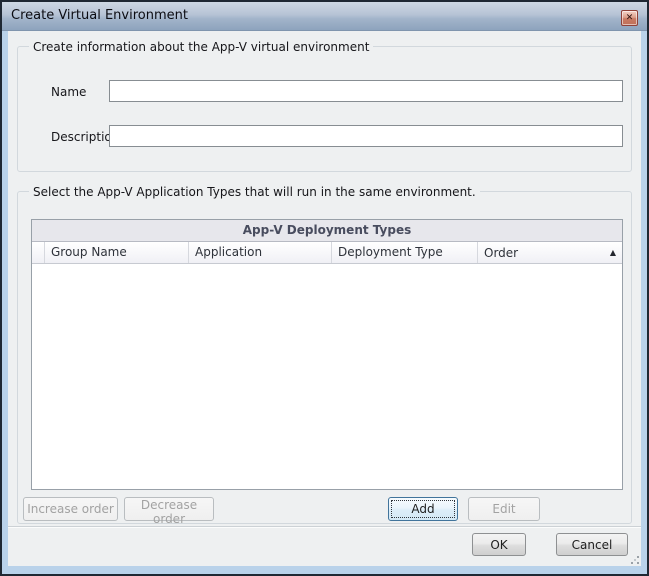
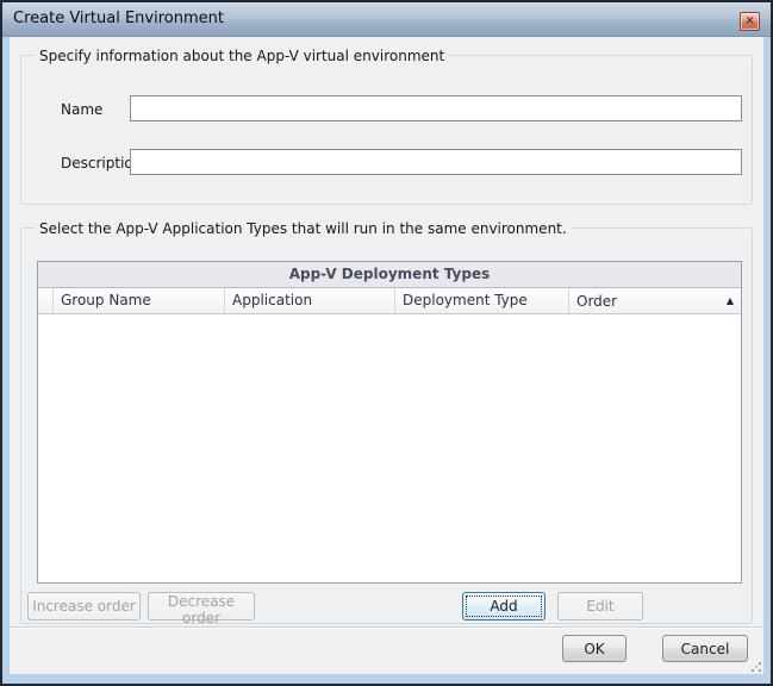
  Create Virtual Environment
  ✕
- Create information about the App-V virtual environment
+ Specify information about the App-V virtual environment
  Name
  Descripti
  Select the App-V Application Types that will run in the same environment.
  App-V Deployment Types
  Group Name
  Application
  Deployment Type
  Order
  ▲
  Increase order
  Decrease order
  Add
  Edit
  OK
  Cancel
